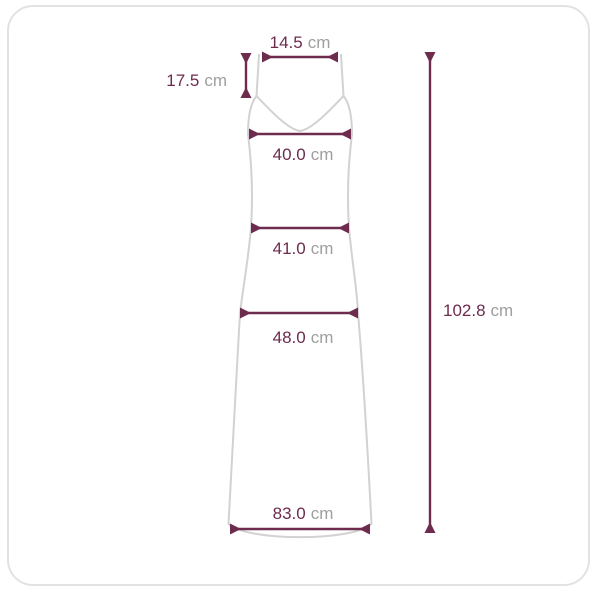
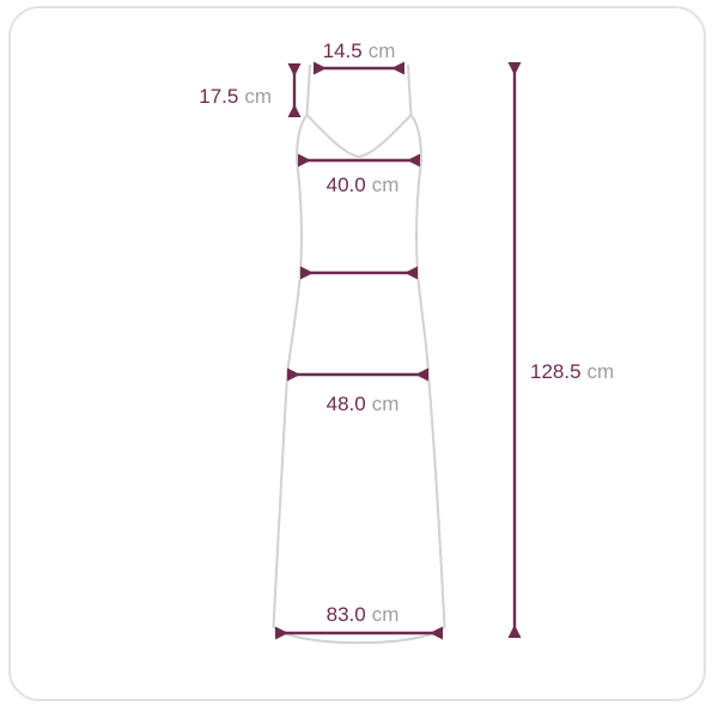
  14.5 cm
  17.5 cm
  40.0 cm
- 41.0 cm
  48.0 cm
  83.0 cm
- 102.8 cm
+ 128.5 cm
